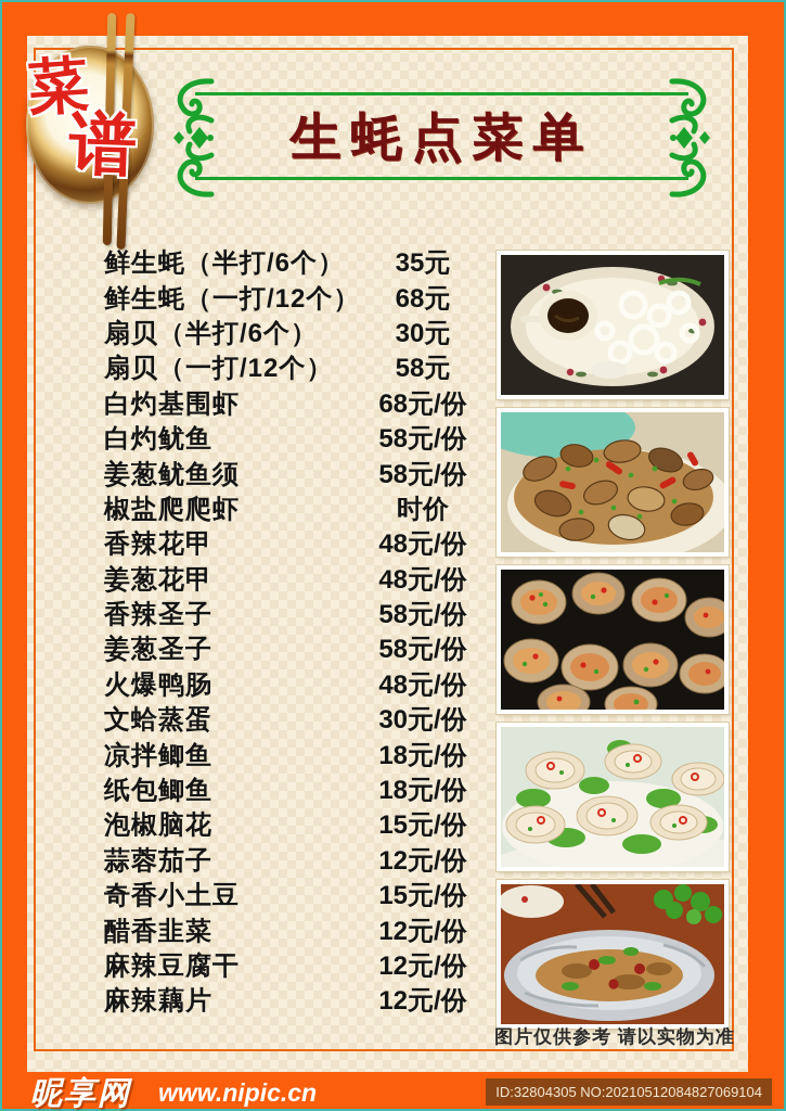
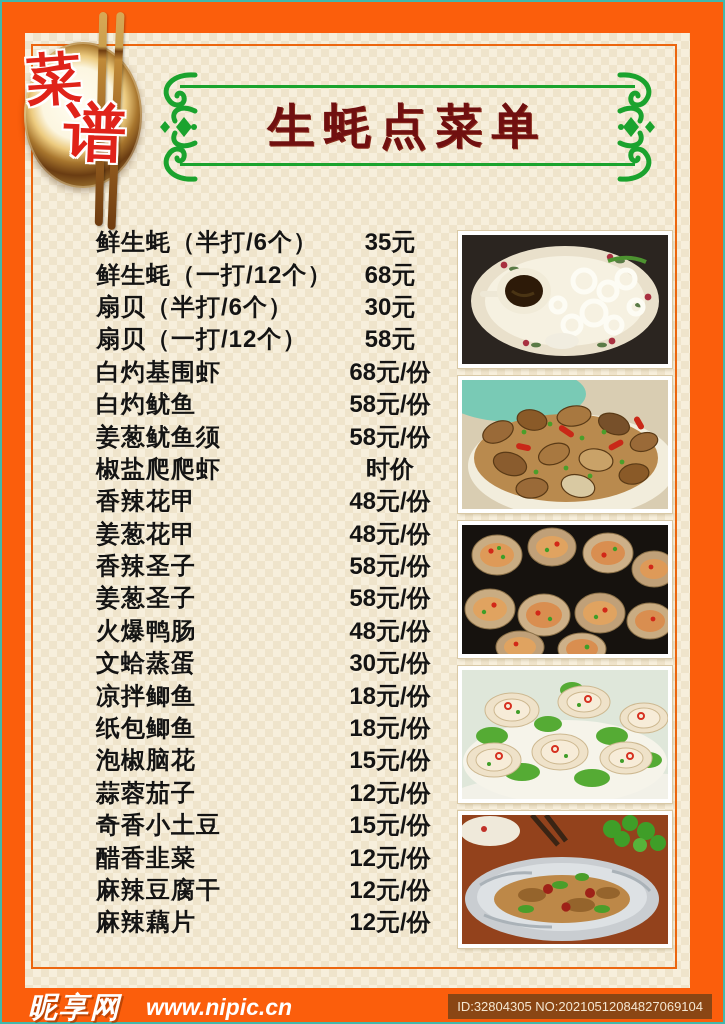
  生蚝点菜单
  鲜生蚝（半打/6个）
  35元
  鲜生蚝（一打/12个）
  68元
  扇贝（半打/6个）
  30元
  扇贝（一打/12个）
  58元
  白灼基围虾
  68元/份
  白灼鱿鱼
  58元/份
  姜葱鱿鱼须
  58元/份
  椒盐爬爬虾
  时价
  香辣花甲
  48元/份
  姜葱花甲
  48元/份
  香辣圣子
  58元/份
  姜葱圣子
  58元/份
  火爆鸭肠
  48元/份
  文蛤蒸蛋
  30元/份
  凉拌鲫鱼
  18元/份
  纸包鲫鱼
  18元/份
  泡椒脑花
  15元/份
  蒜蓉茄子
  12元/份
  奇香小土豆
  15元/份
  醋香韭菜
  12元/份
  麻辣豆腐干
  12元/份
  麻辣藕片
  12元/份
- 图片仅供参考 请以实物为准
  昵享网
  www.nipic.cn
  ID:32804305 NO:20210512084827069104
